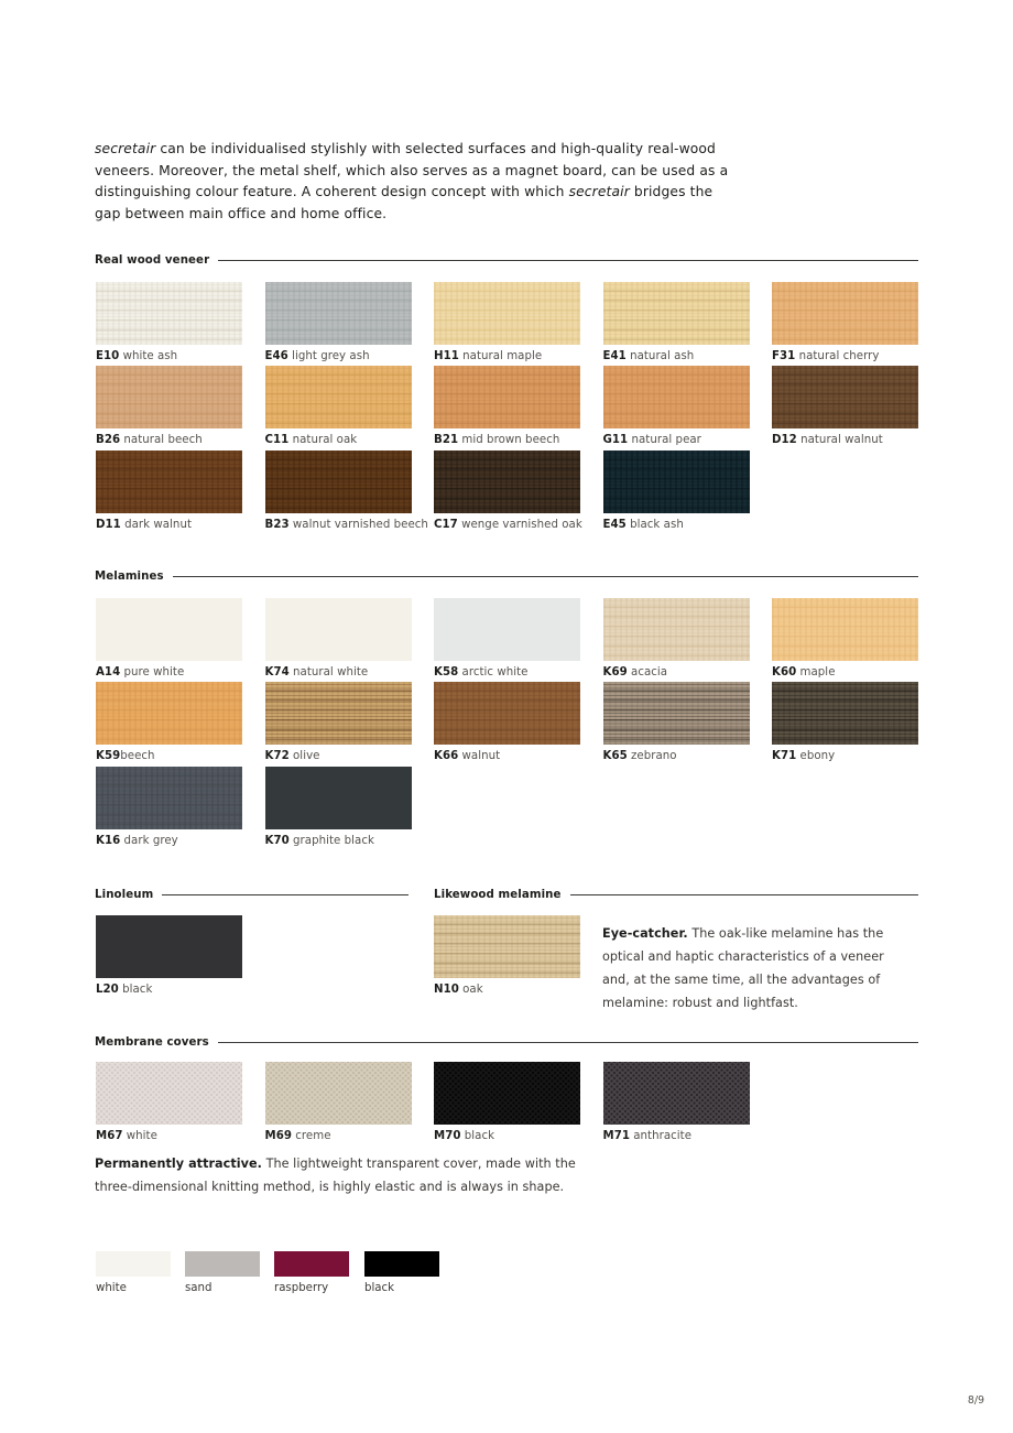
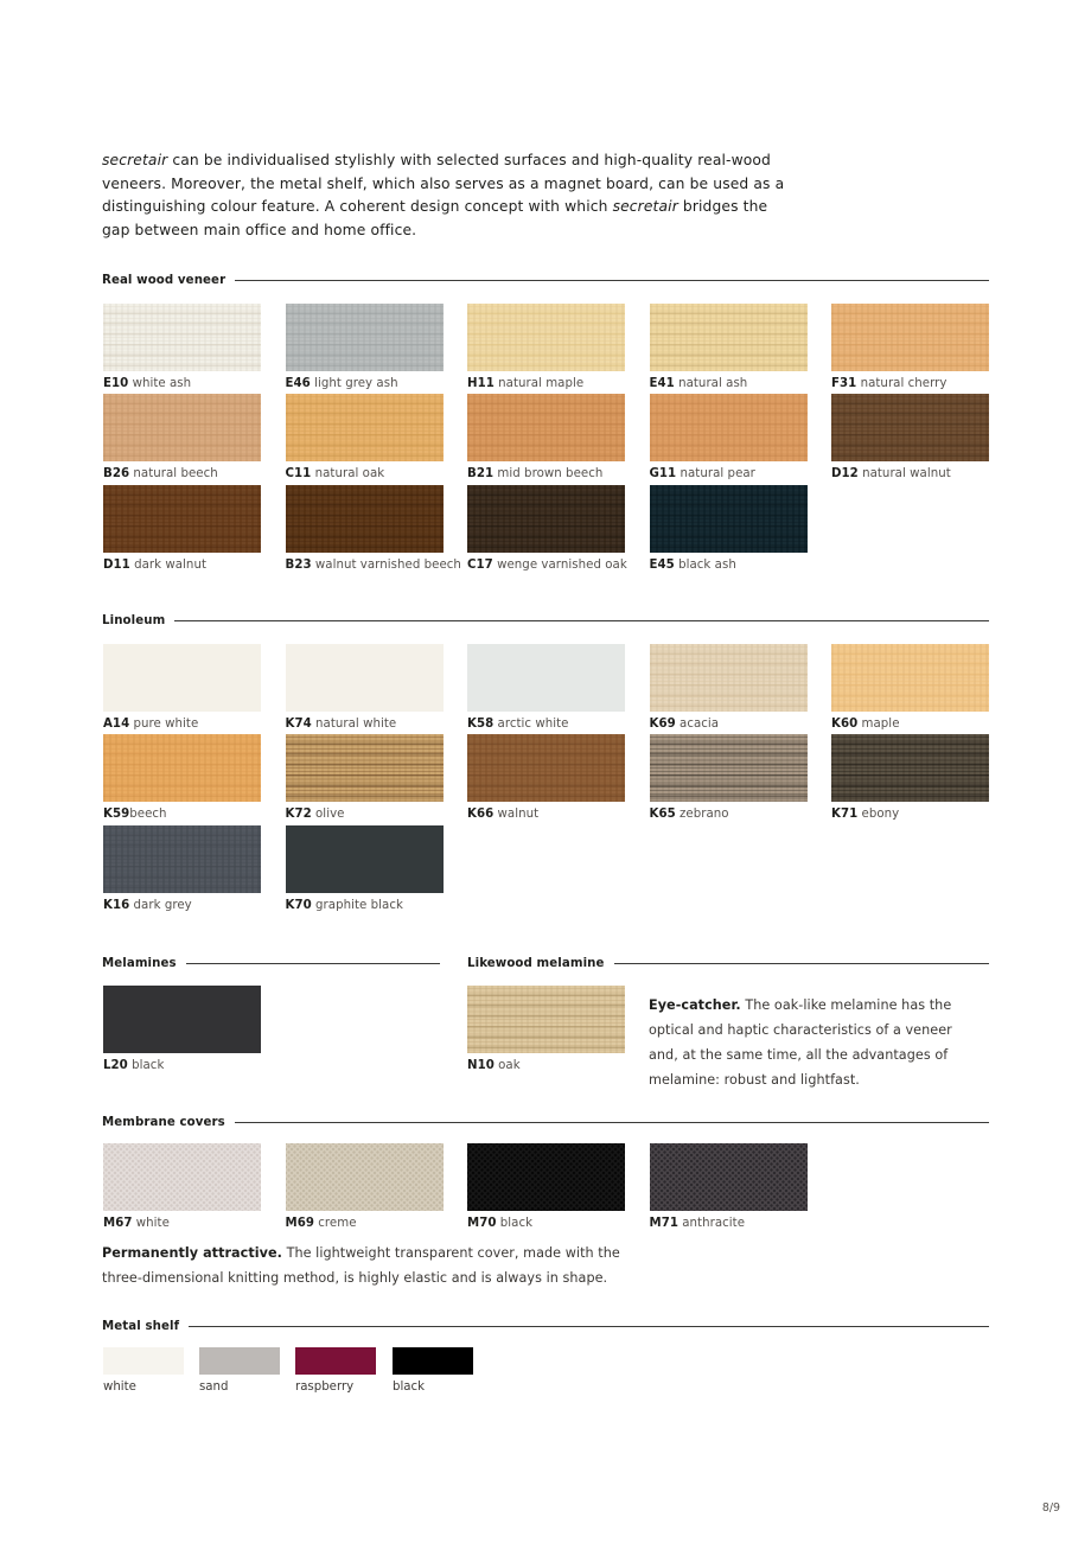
  secretair can be individualised stylishly with selected surfaces and high-quality real-wood veneers. Moreover, the metal shelf, which also serves as a magnet board, can be used as a distinguishing colour feature. A coherent design concept with which secretair bridges the gap between main office and home office.
  Real wood veneer
  E10 white ash
  E46 light grey ash
  H11 natural maple
  E41 natural ash
  F31 natural cherry
  B26 natural beech
  C11 natural oak
  B21 mid brown beech
  G11 natural pear
  D12 natural walnut
  D11 dark walnut
  B23 walnut varnished beech
  C17 wenge varnished oak
  E45 black ash
- Melamines
+ Linoleum
  A14 pure white
  K74 natural white
  K58 arctic white
  K69 acacia
  K60 maple
  K59beech
  K72 olive
  K66 walnut
  K65 zebrano
  K71 ebony
  K16 dark grey
  K70 graphite black
- Linoleum
+ Melamines
  L20 black
  Likewood melamine
  N10 oak
  Eye-catcher. The oak-like melamine has the optical and haptic characteristics of a veneer and, at the same time, all the advantages of melamine: robust and lightfast.
  Membrane covers
  M67 white
  M69 creme
  M70 black
  M71 anthracite
  Permanently attractive. The lightweight transparent cover, made with the three-dimensional knitting method, is highly elastic and is always in shape.
+ Metal shelf
  white
  sand
  raspberry
  black
  8/9
